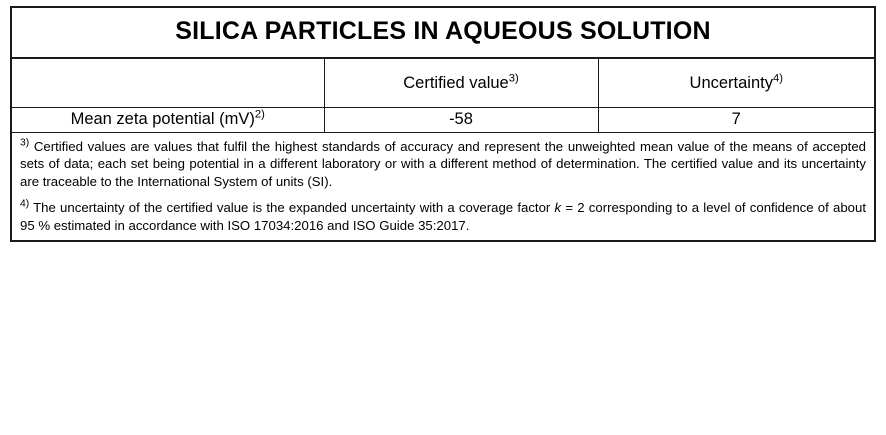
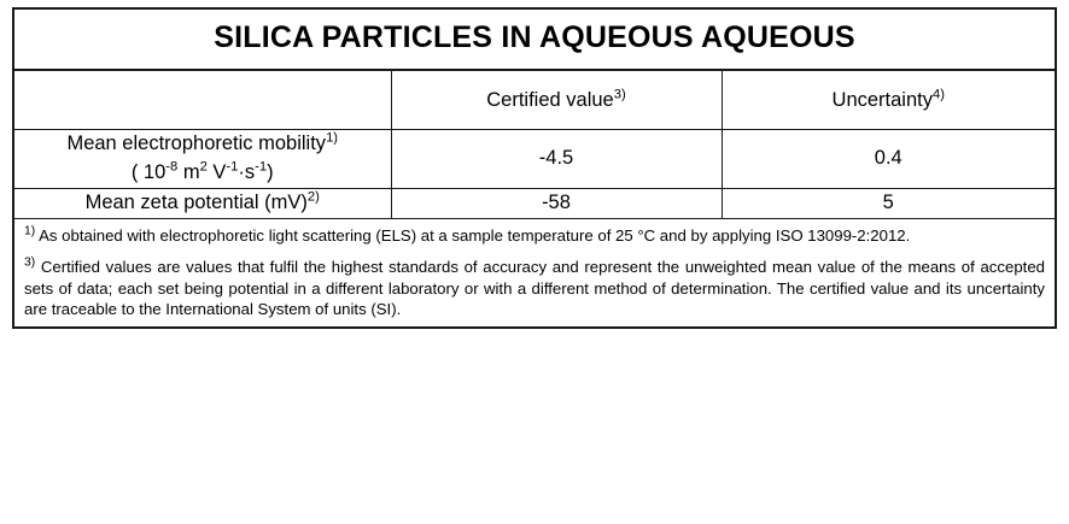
- SILICA PARTICLES IN AQUEOUS SOLUTION
+ SILICA PARTICLES IN AQUEOUS AQUEOUS
  	Certified value3)	Uncertainty4)
+ Mean electrophoretic mobility1) ( 10-8 m2 V-1·s-1)	-4.5	0.4
- Mean zeta potential (mV)2)	-58	7
+ Mean zeta potential (mV)2)	-58	5
+ 1) As obtained with electrophoretic light scattering (ELS) at a sample temperature of 25 °C and by applying ISO 13099-2:2012.
  3) Certified values are values that fulfil the highest standards of accuracy and represent the unweighted mean value of the means of accepted sets of data; each set being potential in a different laboratory or with a different method of determination. The certified value and its uncertainty are traceable to the International System of units (SI).
- 4) The uncertainty of the certified value is the expanded uncertainty with a coverage factor k = 2 corresponding to a level of confidence of about 95 % estimated in accordance with ISO 17034:2016 and ISO Guide 35:2017.
